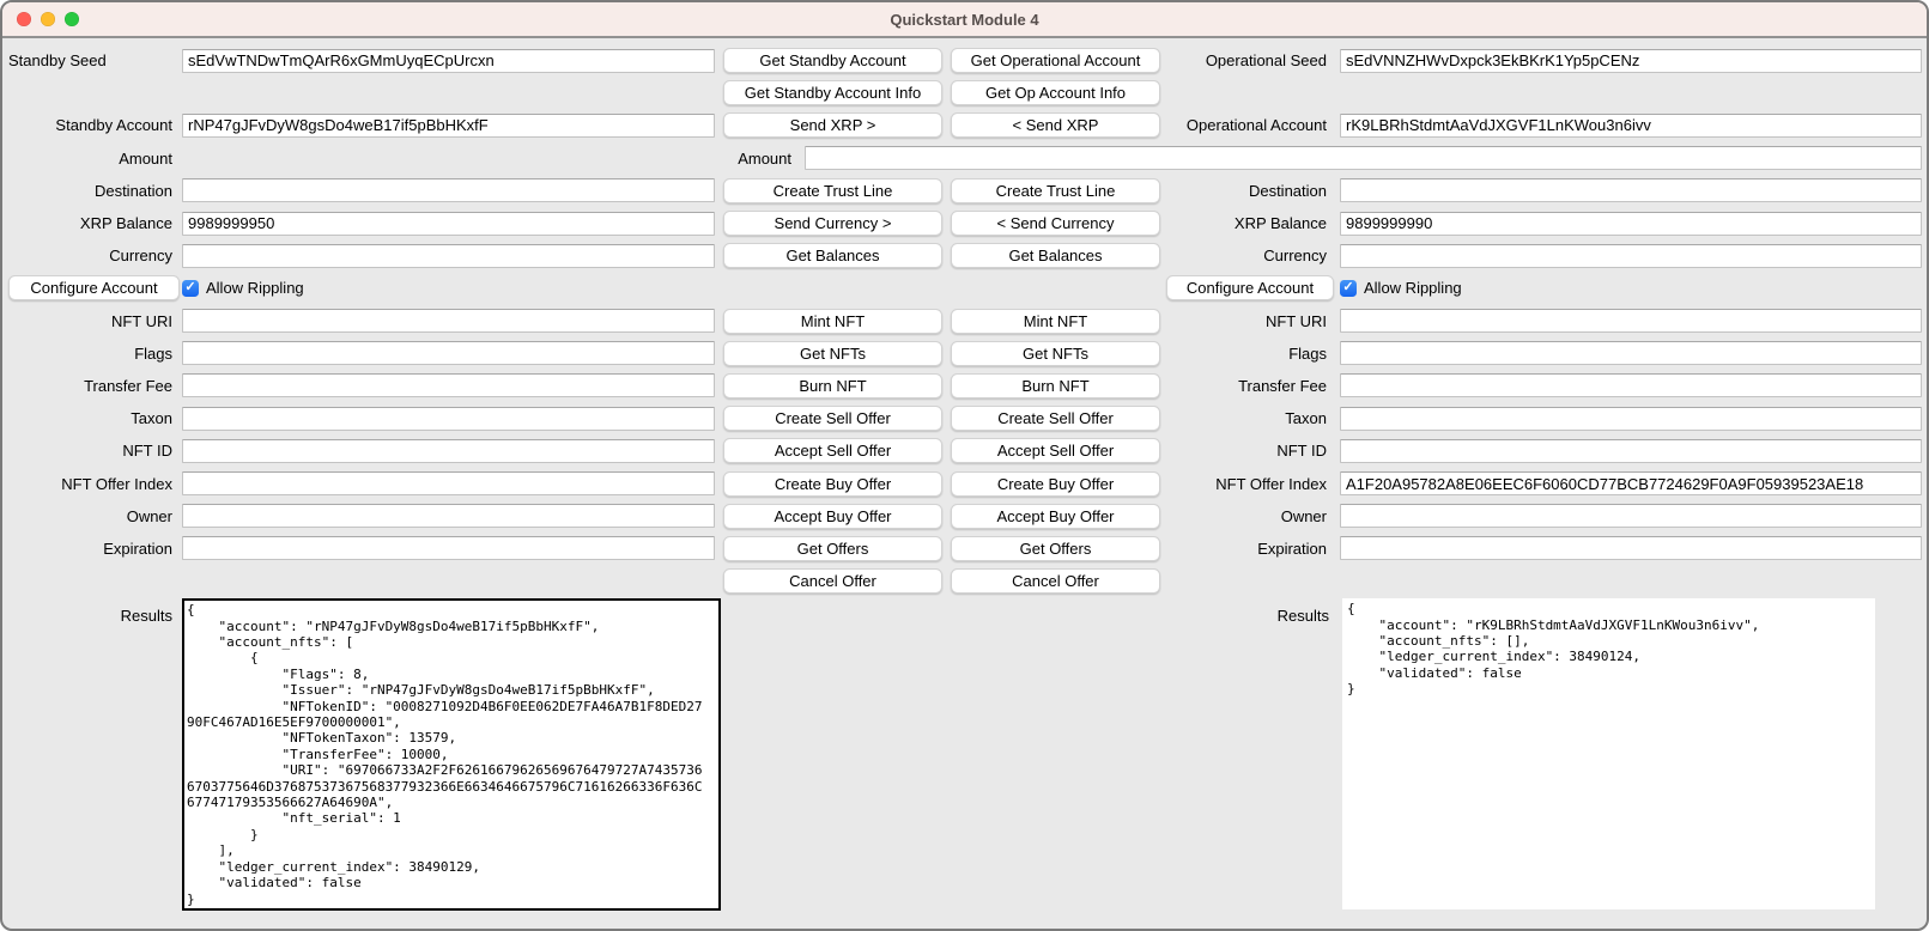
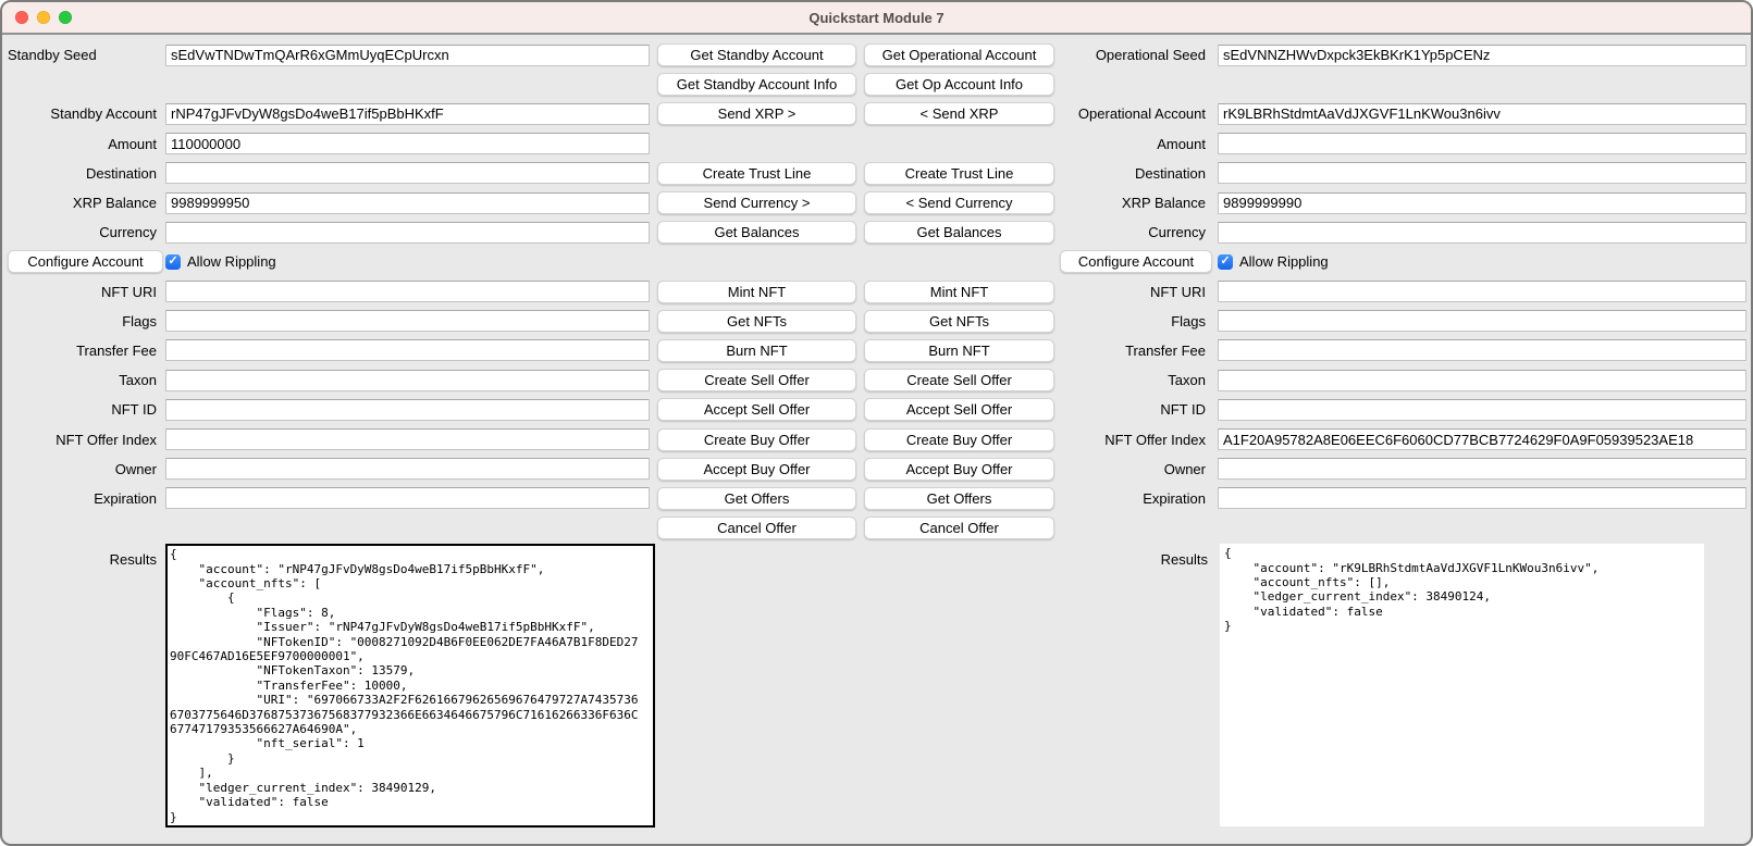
- Quickstart Module 4
+ Quickstart Module 7
  Standby Seed
  sEdVwTNDwTmQArR6xGMmUyqECpUrcxn
  Get Standby Account
  Get Operational Account
  Operational Seed
  sEdVNNZHWvDxpck3EkBKrK1Yp5pCENz
  Get Standby Account Info
  Get Op Account Info
  Standby Account
  rNP47gJFvDyW8gsDo4weB17if5pBbHKxfF
  Send XRP >
  < Send XRP
  Operational Account
  rK9LBRhStdmtAaVdJXGVF1LnKWou3n6ivv
  Amount
+ 110000000
  Amount
  Destination
  Create Trust Line
  Create Trust Line
  Destination
  XRP Balance
  9989999950
  Send Currency >
  < Send Currency
  XRP Balance
  9899999990
  Currency
  Get Balances
  Get Balances
  Currency
  Configure Account
  ✓
  Allow Rippling
  Configure Account
  ✓
  Allow Rippling
  NFT URI
  Mint NFT
  Mint NFT
  NFT URI
  Flags
  Get NFTs
  Get NFTs
  Flags
  Transfer Fee
  Burn NFT
  Burn NFT
  Transfer Fee
  Taxon
  Create Sell Offer
  Create Sell Offer
  Taxon
  NFT ID
  Accept Sell Offer
  Accept Sell Offer
  NFT ID
  NFT Offer Index
  Create Buy Offer
  Create Buy Offer
  NFT Offer Index
  A1F20A95782A8E06EEC6F6060CD77BCB7724629F0A9F05939523AE18
  Owner
  Accept Buy Offer
  Accept Buy Offer
  Owner
  Expiration
  Get Offers
  Get Offers
  Expiration
  Cancel Offer
  Cancel Offer
  Results
  {
  "account": "rNP47gJFvDyW8gsDo4weB17if5pBbHKxfF",
  "account_nfts": [
  {
  "Flags": 8,
  "Issuer": "rNP47gJFvDyW8gsDo4weB17if5pBbHKxfF",
  "NFTokenID": "0008271092D4B6F0EE062DE7FA46A7B1F8DED27
  90FC467AD16E5EF9700000001",
  "NFTokenTaxon": 13579,
  "TransferFee": 10000,
  "URI": "697066733A2F2F62616679626569676479727A7435736
  6703775646D37687537367568377932366E6634646675796C71616266336F636C
  67747179353566627A64690A",
  "nft_serial": 1
  }
  ],
  "ledger_current_index": 38490129,
  "validated": false
  }
  Results
  {
  "account": "rK9LBRhStdmtAaVdJXGVF1LnKWou3n6ivv",
  "account_nfts": [],
  "ledger_current_index": 38490124,
  "validated": false
  }
